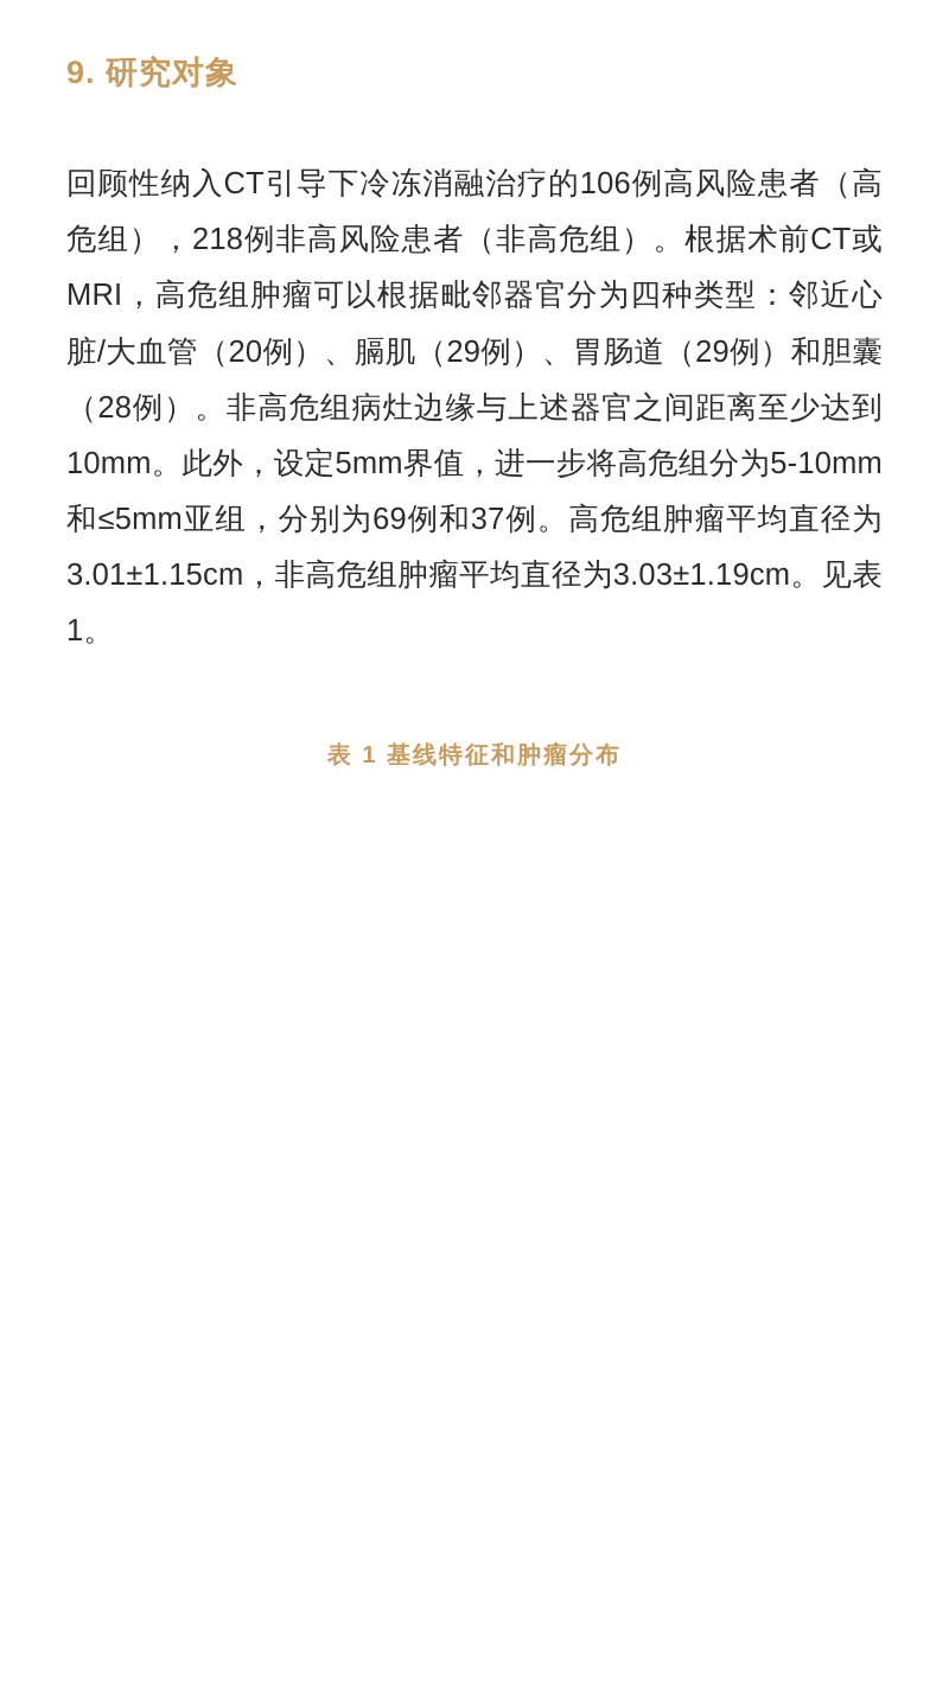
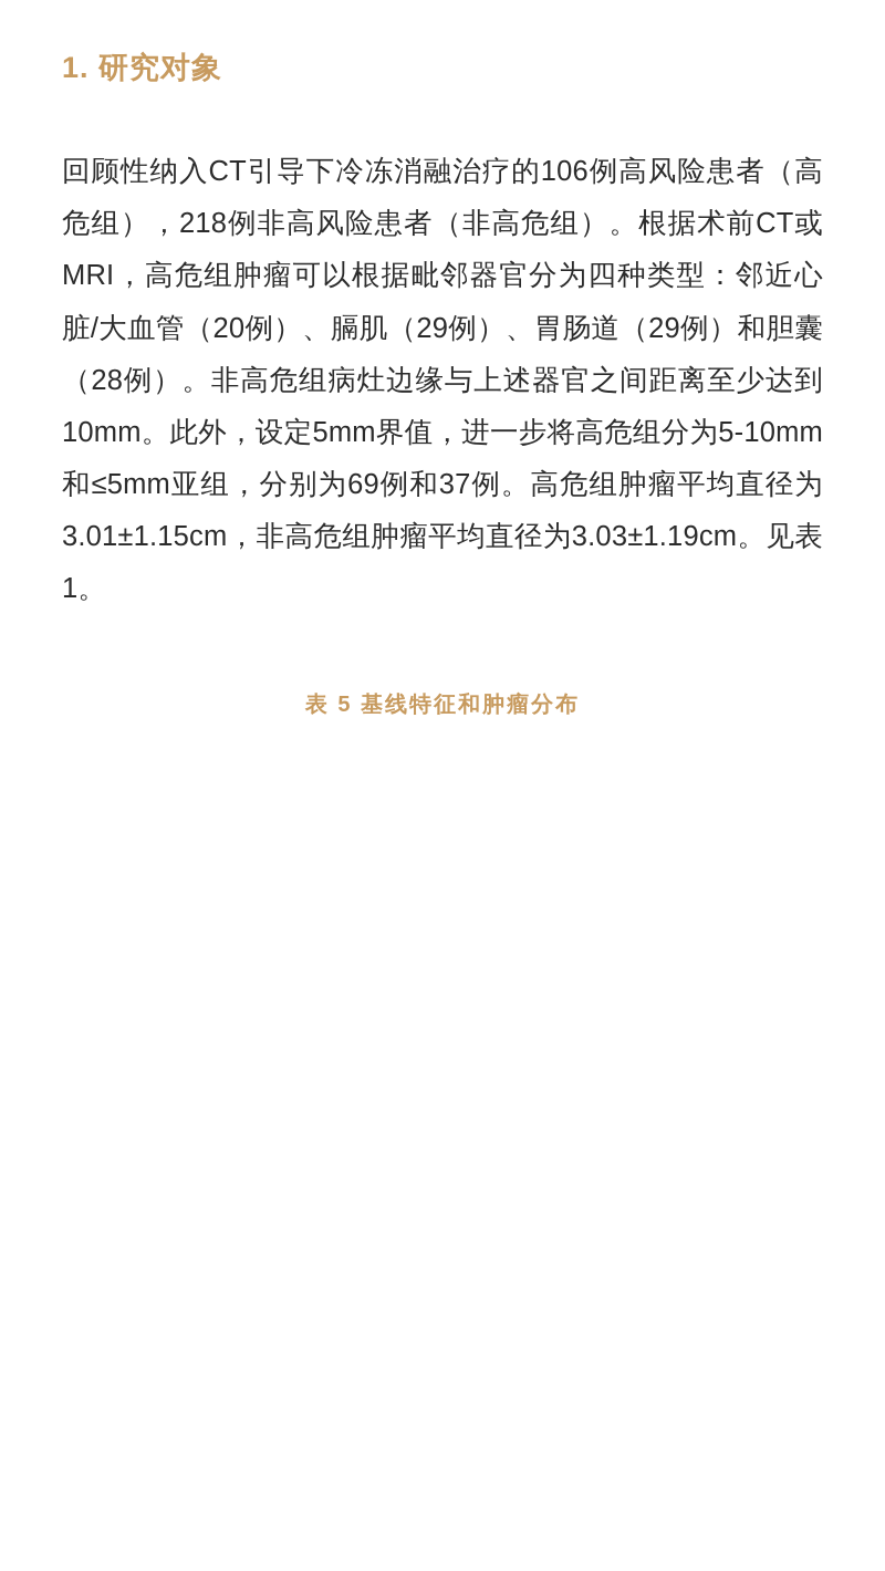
- 9. 研究对象
+ 1. 研究对象
  回顾性纳入CT引导下冷冻消融治疗的106例高风险患者（高危组），218例非高风险患者（非高危组）。根据术前CT或MRI，高危组肿瘤可以根据毗邻器官分为四种类型：邻近心脏/大血管（20例）、膈肌（29例）、胃肠道（29例）和胆囊（28例）。非高危组病灶边缘与上述器官之间距离至少达到10mm。此外，设定5mm界值，进一步将高危组分为5-10mm和≤5mm亚组，分别为69例和37例。高危组肿瘤平均直径为3.01±1.15cm，非高危组肿瘤平均直径为3.03±1.19cm。见表1。
- 表 1 基线特征和肿瘤分布
+ 表 5 基线特征和肿瘤分布
